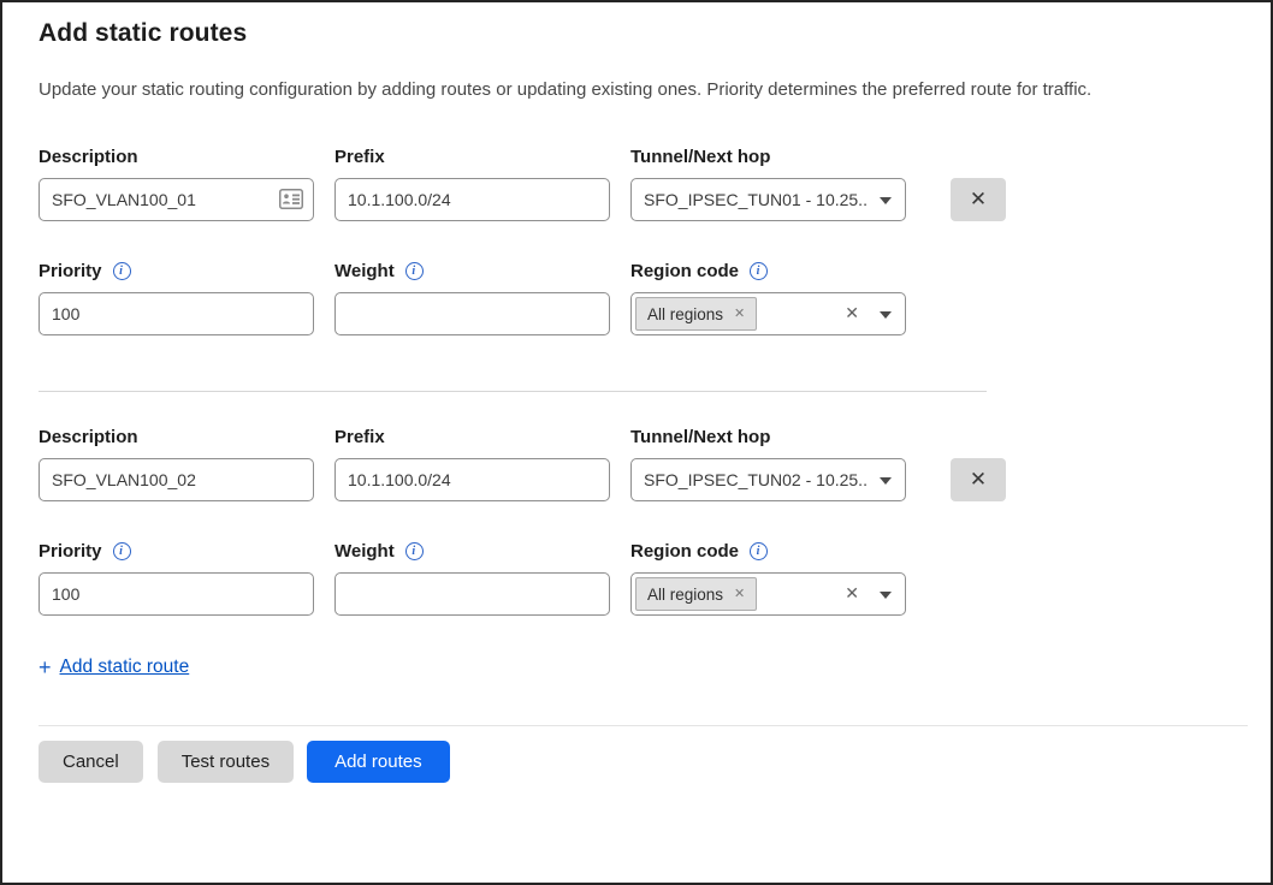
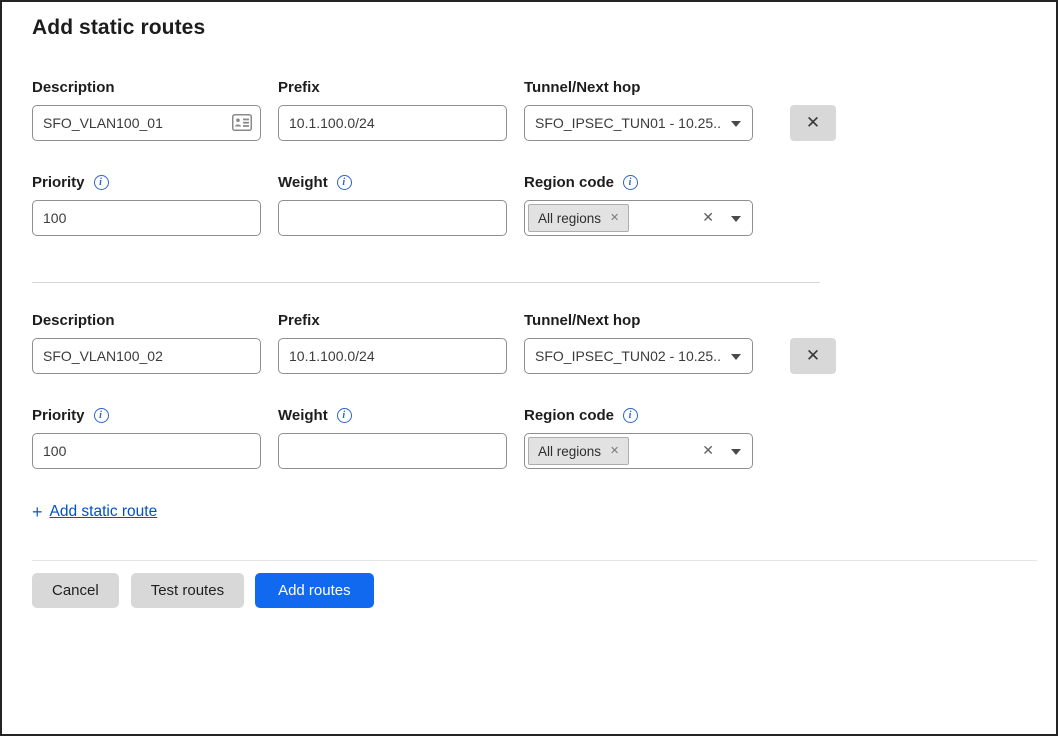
  Add static routes
- Update your static routing configuration by adding routes or updating existing ones. Priority determines the preferred route for traffic.
  Description
  SFO_VLAN100_01
  Prefix
  10.1.100.0/24
  Tunnel/Next hop
  SFO_IPSEC_TUN01 - 10.25..
  ✕
  Priority
  i
  100
  Weight
  i
  Region code
  i
  All regions
  ✕
  ✕
  Description
  SFO_VLAN100_02
  Prefix
  10.1.100.0/24
  Tunnel/Next hop
  SFO_IPSEC_TUN02 - 10.25..
  ✕
  Priority
  i
  100
  Weight
  i
  Region code
  i
  All regions
  ✕
  ✕
  +
  Add static route
  Cancel
  Test routes
  Add routes
